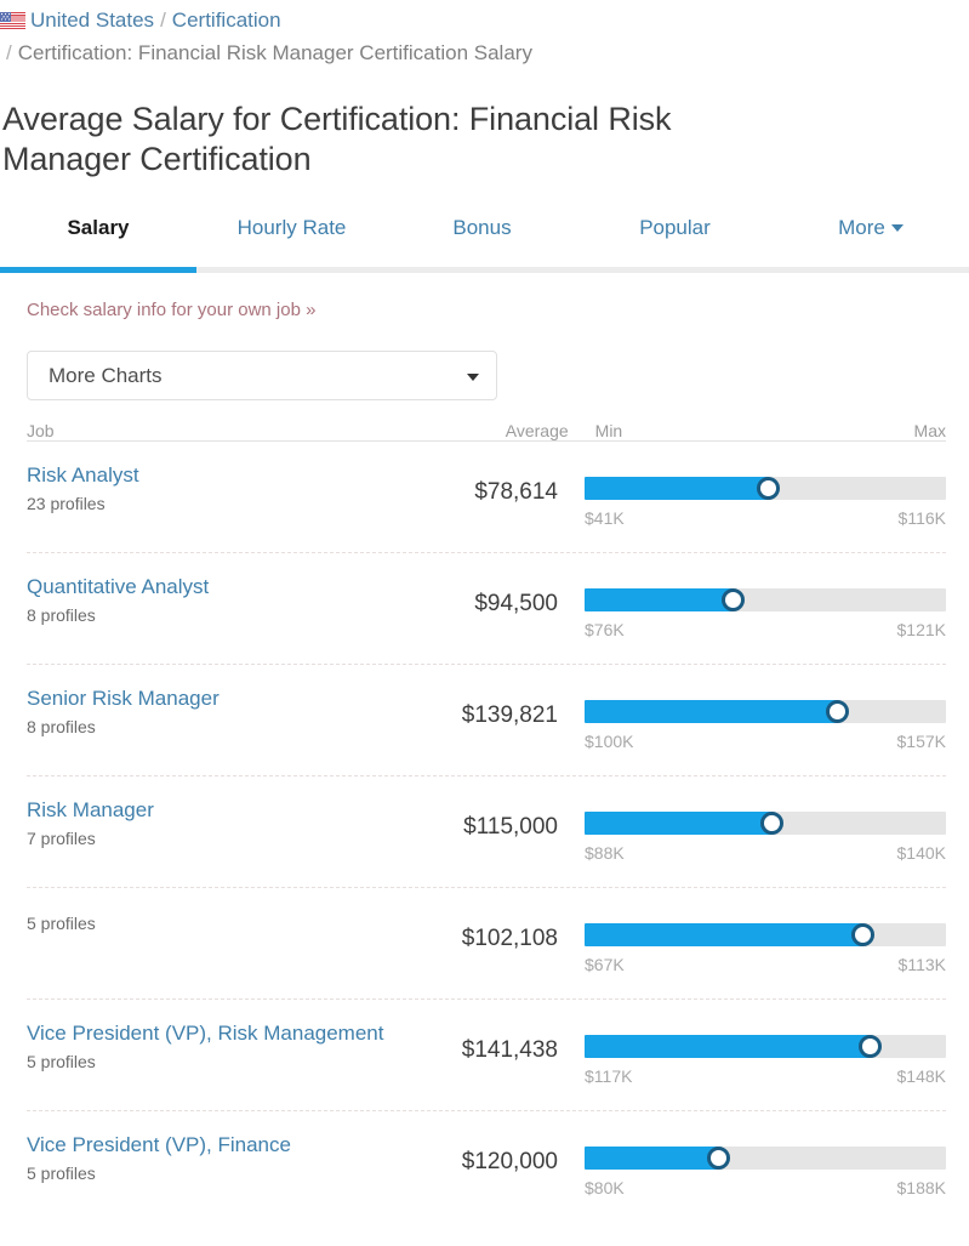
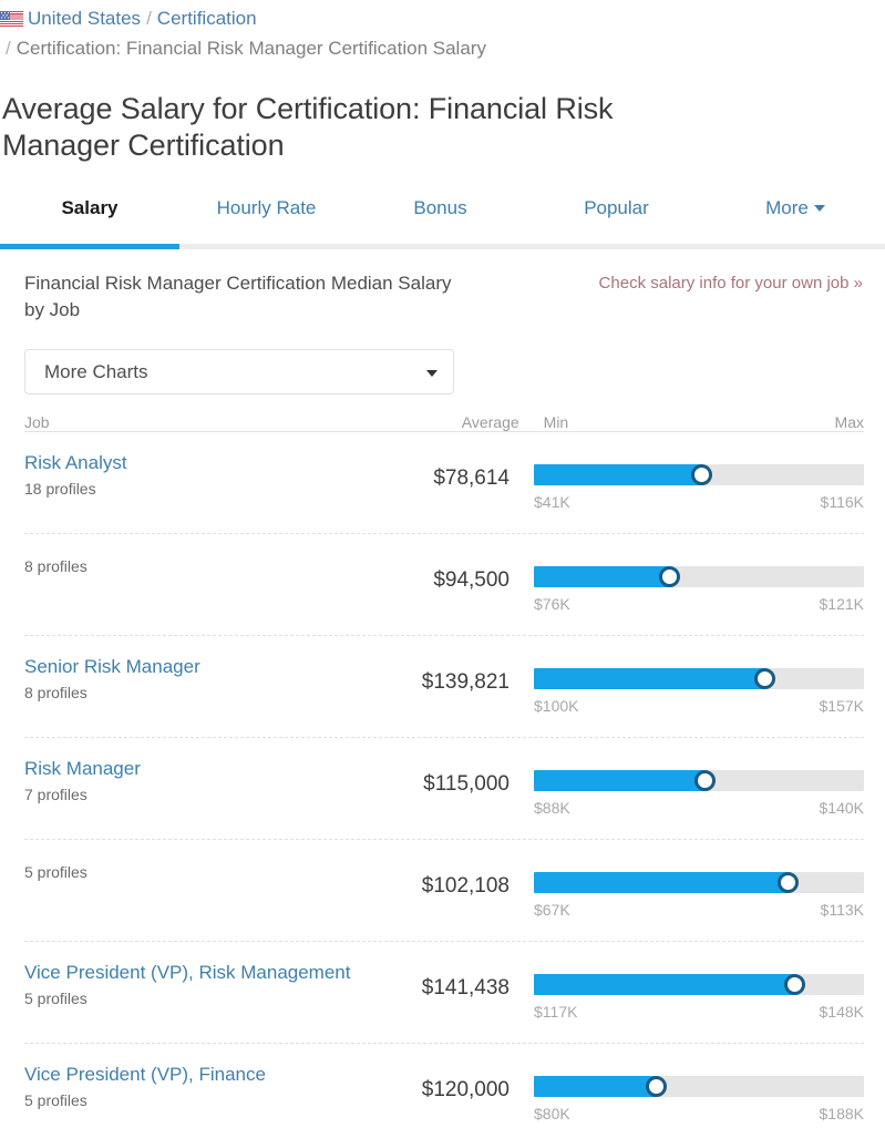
  United States / Certification
  / Certification: Financial Risk Manager Certification Salary
  Average Salary for Certification: Financial Risk Manager Certification
  Salary
  Hourly Rate
  Bonus
  Popular
  More
+ Financial Risk Manager Certification Median Salary by Job
  Check salary info for your own job »
  More Charts
  Job
  Average
  Min
  Max
  Risk Analyst
- 23 profiles
+ 18 profiles
  $78,614
  $41K
  $116K
- Quantitative Analyst
  8 profiles
  $94,500
  $76K
  $121K
  Senior Risk Manager
  8 profiles
  $139,821
  $100K
  $157K
  Risk Manager
  7 profiles
  $115,000
  $88K
  $140K
  5 profiles
  $102,108
  $67K
  $113K
  Vice President (VP), Risk Management
  5 profiles
  $141,438
  $117K
  $148K
  Vice President (VP), Finance
  5 profiles
  $120,000
  $80K
  $188K
